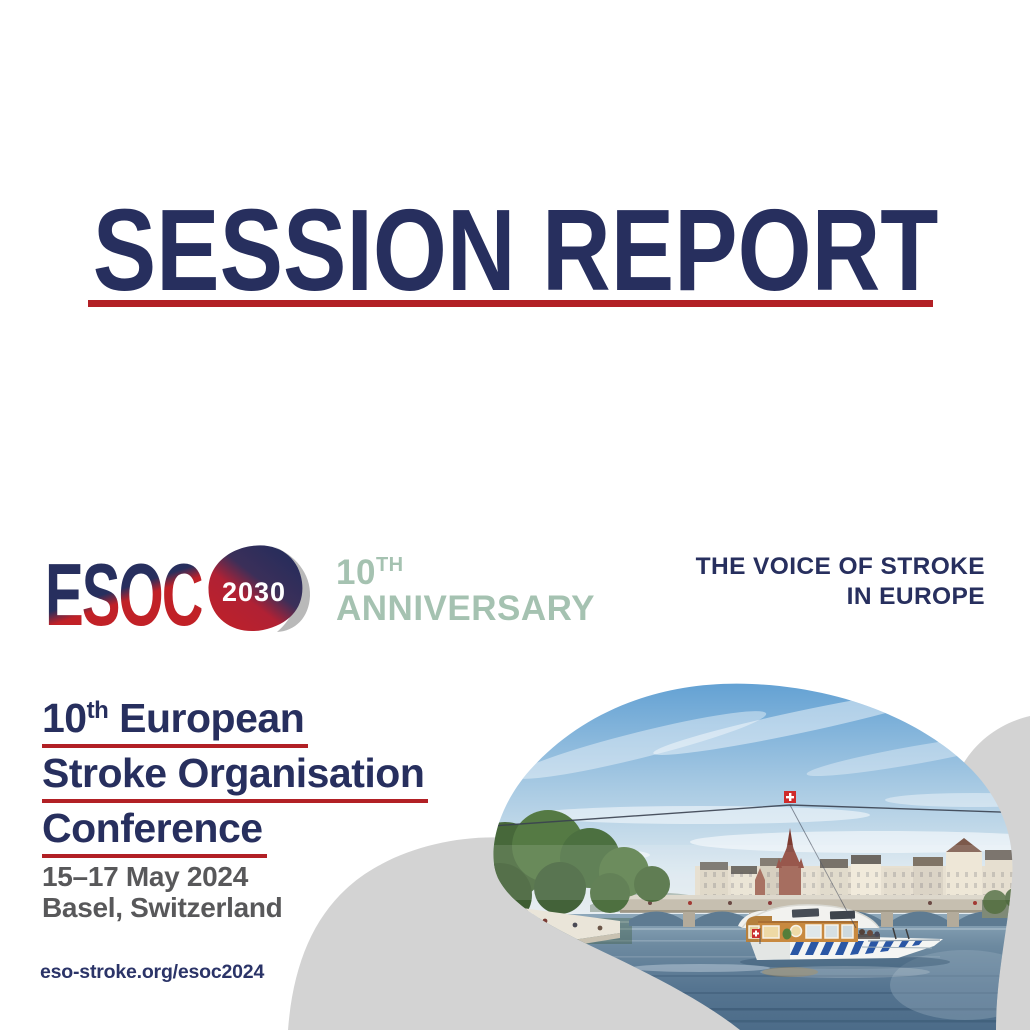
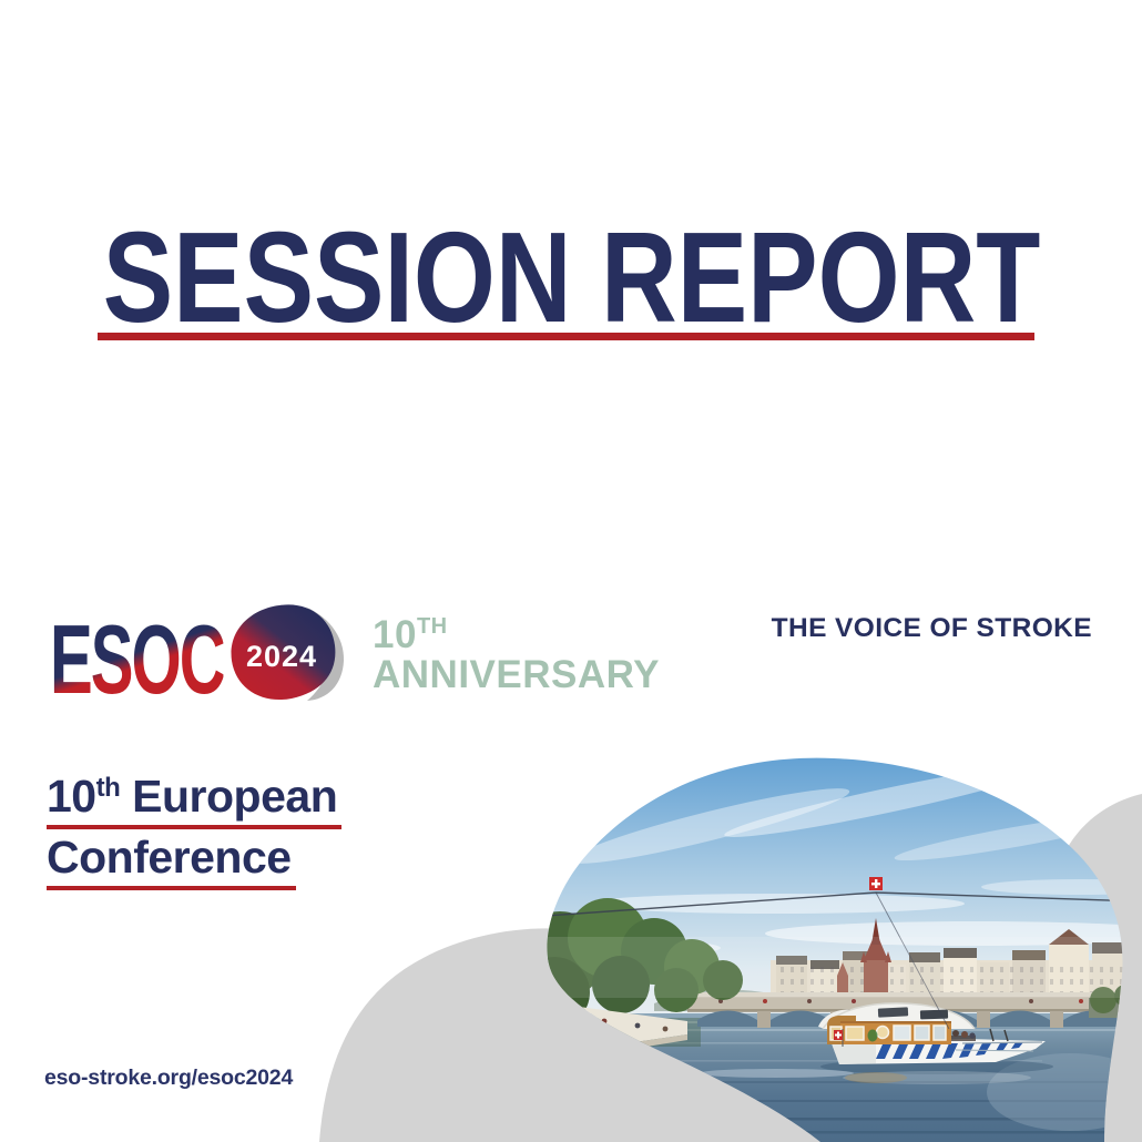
  SESSION REPORT
  ESOC
- 2030
+ 2024
  10TH
  ANNIVERSARY
  THE VOICE OF STROKE
- IN EUROPE
  10th European
- Stroke Organisation
  Conference
- 15–17 May 2024
- Basel, Switzerland
  eso-stroke.org/esoc2024
